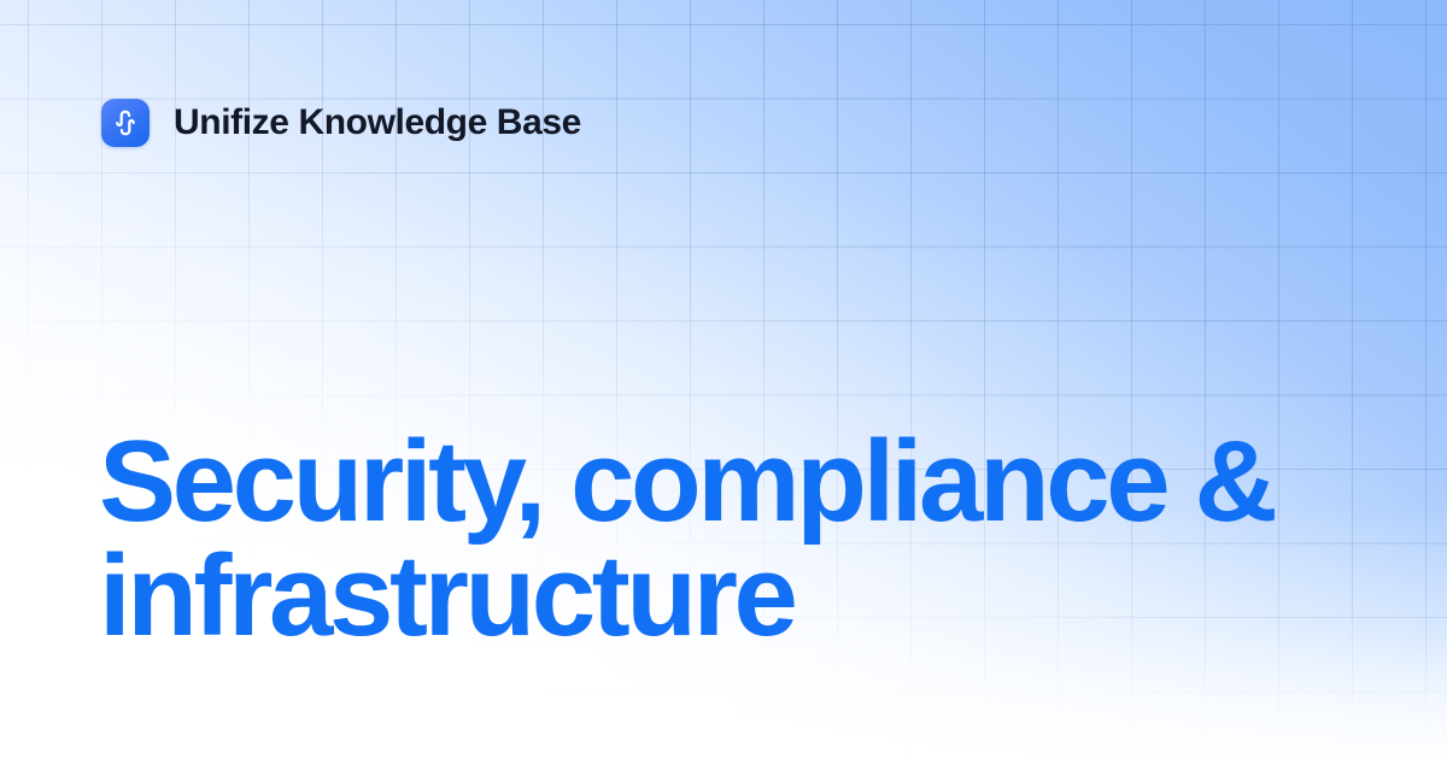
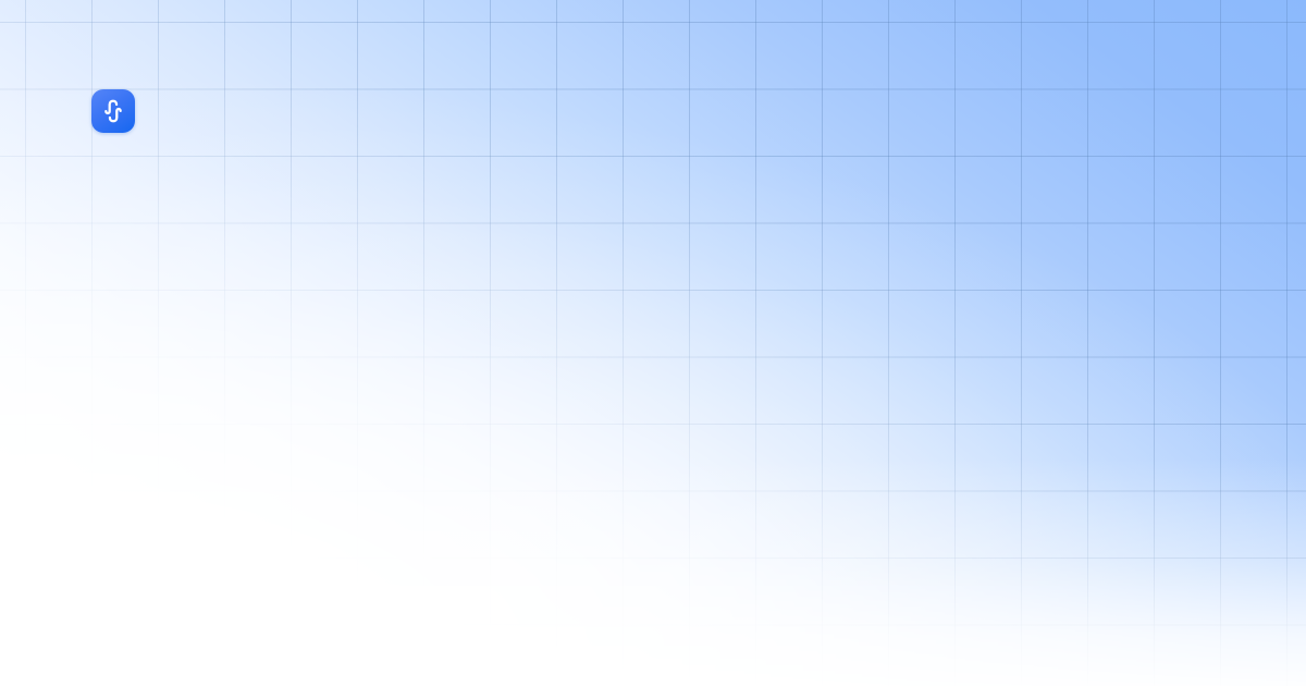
- Unifize Knowledge Base
- Security, compliance & infrastructure
